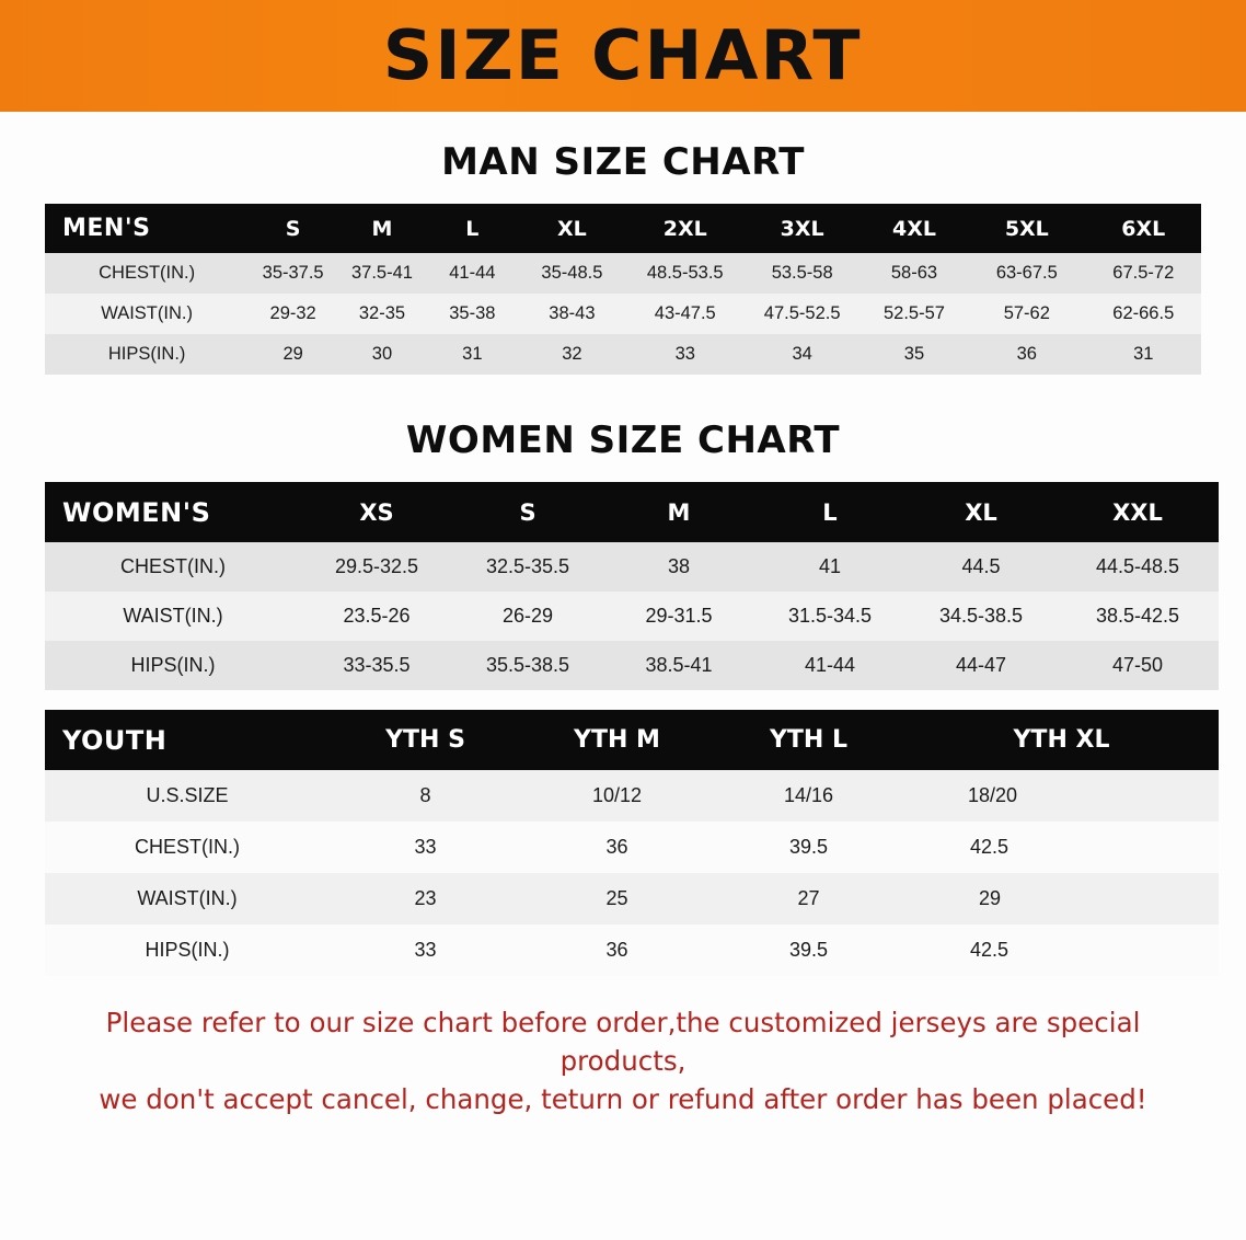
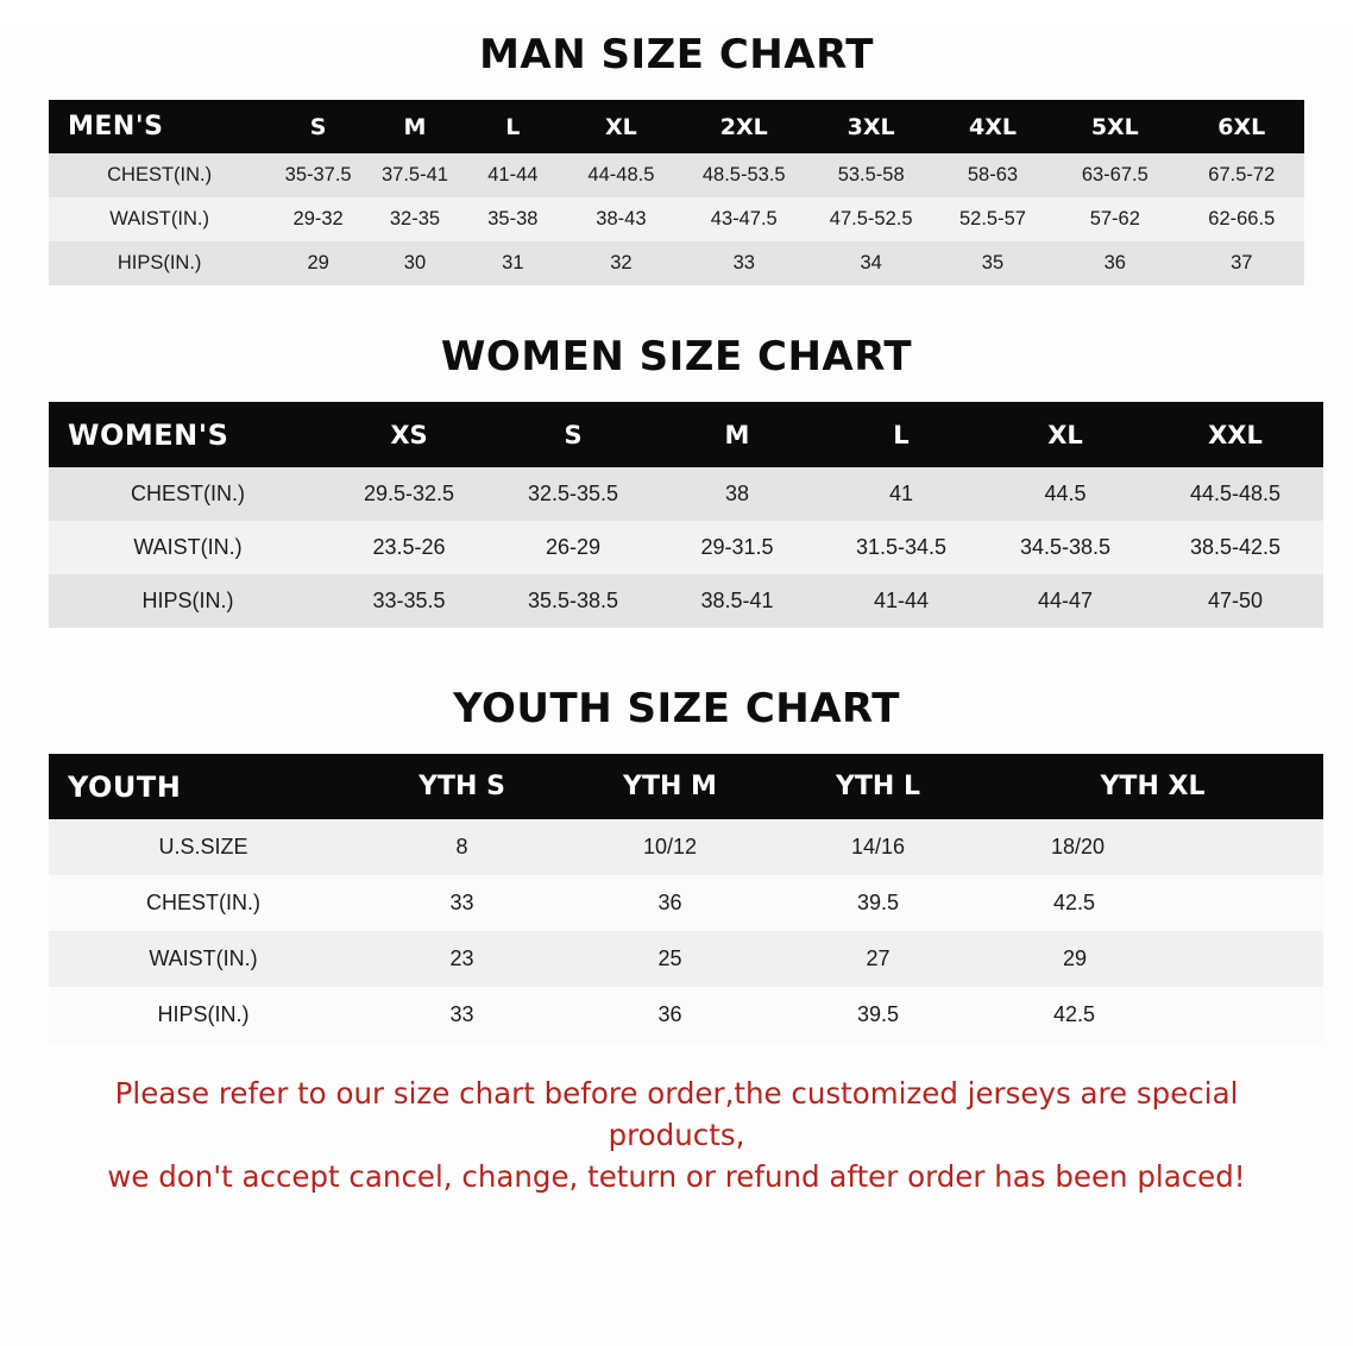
- SIZE CHART
  MAN SIZE CHART
  MEN'S	S	M	L	XL	2XL	3XL	4XL	5XL	6XL
- CHEST(IN.)	35-37.5	37.5-41	41-44	35-48.5	48.5-53.5	53.5-58	58-63	63-67.5	67.5-72
+ CHEST(IN.)	35-37.5	37.5-41	41-44	44-48.5	48.5-53.5	53.5-58	58-63	63-67.5	67.5-72
  WAIST(IN.)	29-32	32-35	35-38	38-43	43-47.5	47.5-52.5	52.5-57	57-62	62-66.5
- HIPS(IN.)	29	30	31	32	33	34	35	36	31
+ HIPS(IN.)	29	30	31	32	33	34	35	36	37
  WOMEN SIZE CHART
  WOMEN'S	XS	S	M	L	XL	XXL
  CHEST(IN.)	29.5-32.5	32.5-35.5	38	41	44.5	44.5-48.5
  WAIST(IN.)	23.5-26	26-29	29-31.5	31.5-34.5	34.5-38.5	38.5-42.5
  HIPS(IN.)	33-35.5	35.5-38.5	38.5-41	41-44	44-47	47-50
+ YOUTH SIZE CHART
  YOUTH	YTH S	YTH M	YTH L	YTH XL
  U.S.SIZE	8	10/12	14/16	18/20
  CHEST(IN.)	33	36	39.5	42.5
  WAIST(IN.)	23	25	27	29
  HIPS(IN.)	33	36	39.5	42.5
  Please refer to our size chart before order,the customized jerseys are special products,
  we don't accept cancel, change, teturn or refund after order has been placed!
